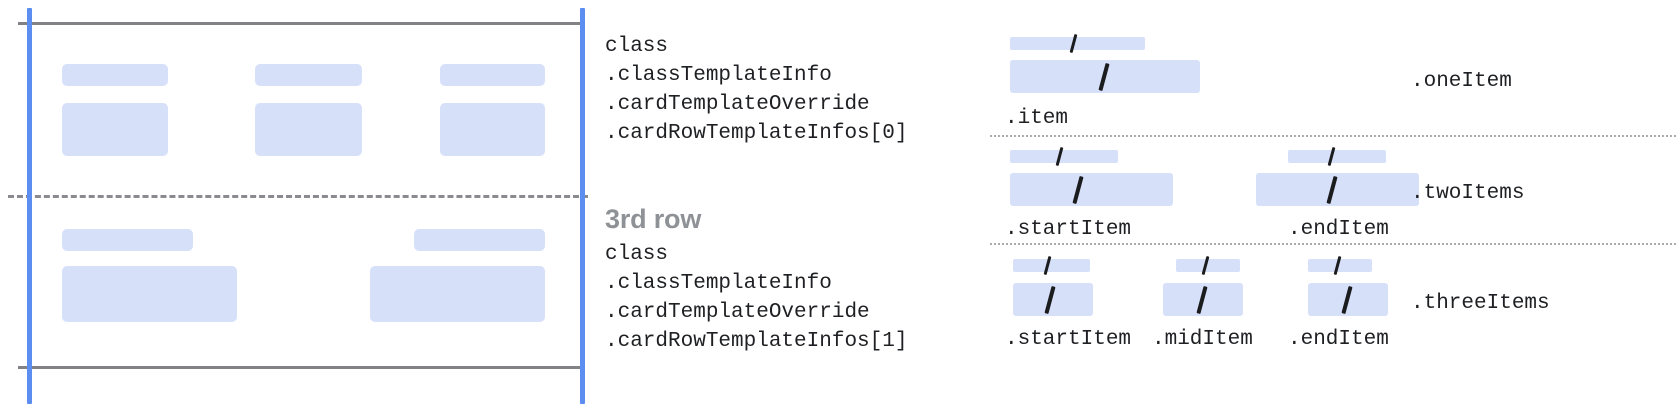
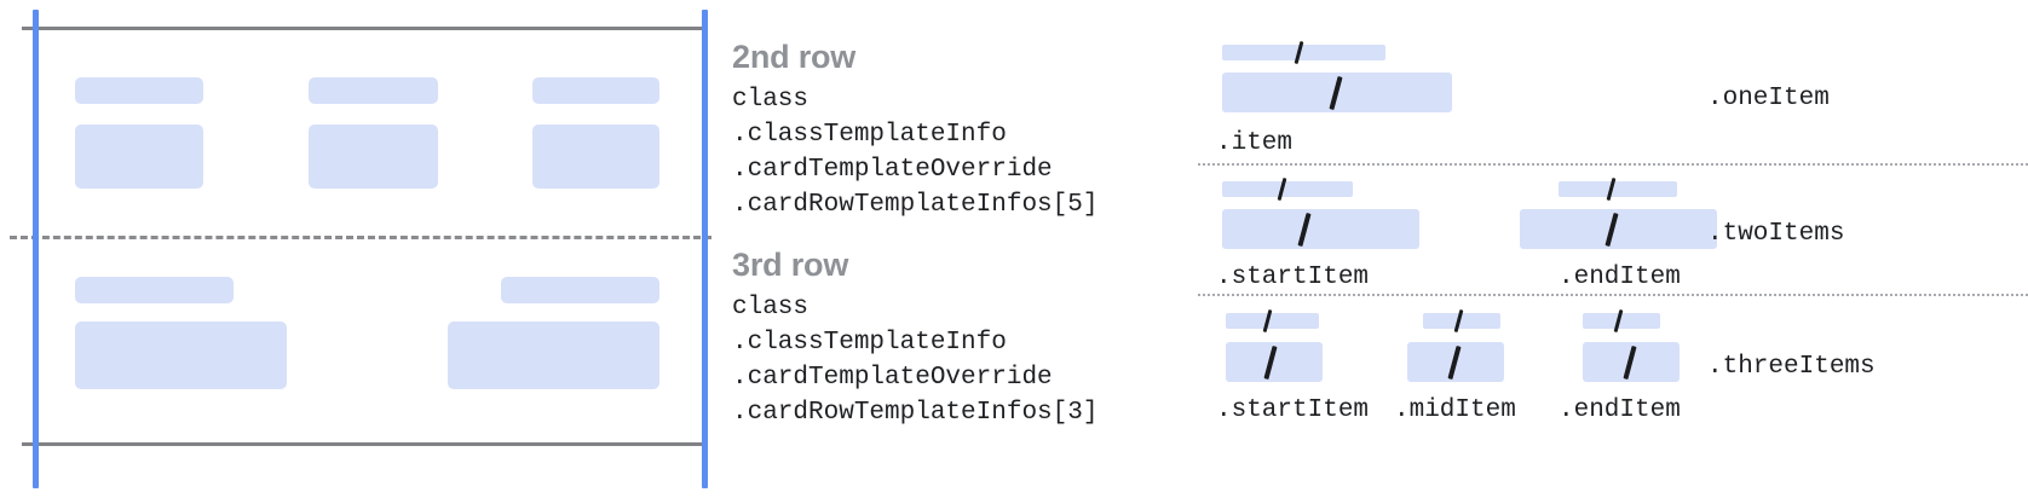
+ 2nd row
  class
  .classTemplateInfo
  .cardTemplateOverride
- .cardRowTemplateInfos[0]
+ .cardRowTemplateInfos[5]
  3rd row
  class
  .classTemplateInfo
  .cardTemplateOverride
- .cardRowTemplateInfos[1]
+ .cardRowTemplateInfos[3]
  .item
  .oneItem
  .startItem
  .endItem
  .twoItems
  .startItem
  .midItem
  .endItem
  .threeItems
